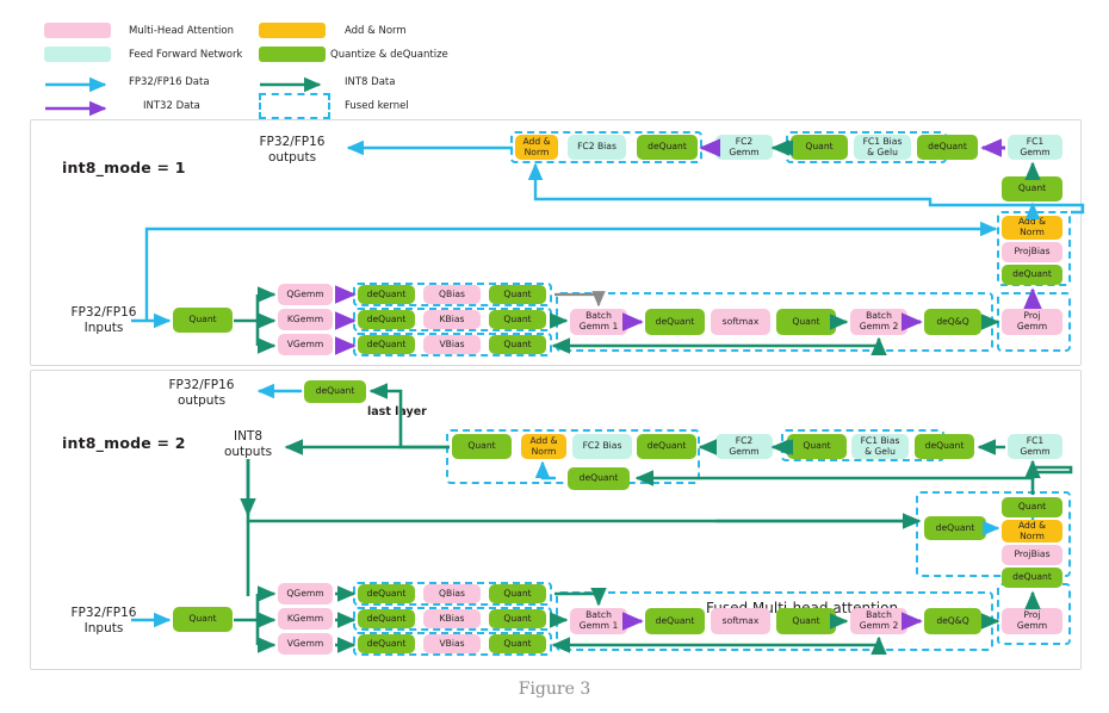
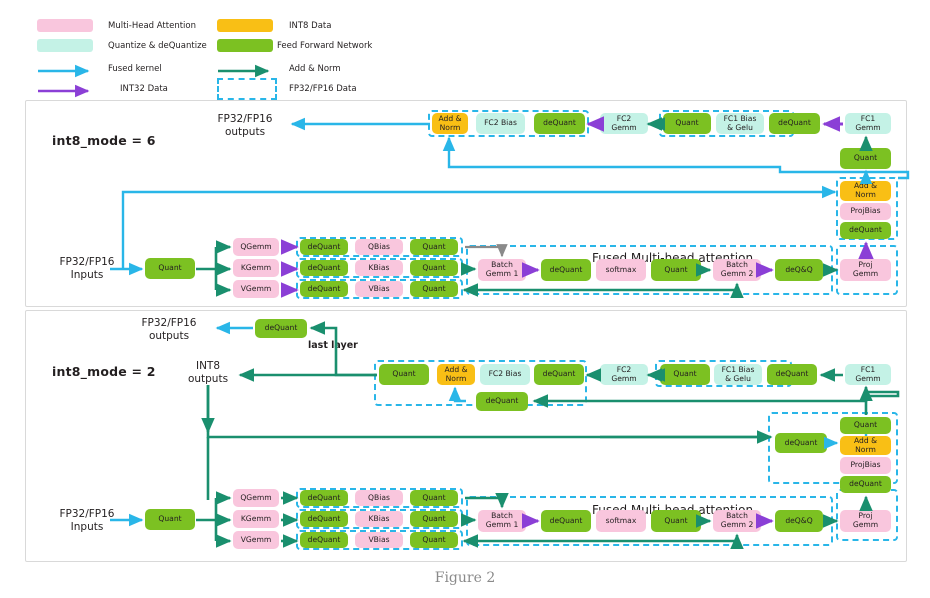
  Multi-Head Attention
- Feed Forward Network
+ Quantize & deQuantize
- FP32/FP16 Data
+ Fused kernel
  INT32 Data
- Add & Norm
+ INT8 Data
- Quantize & deQuantize
+ Feed Forward Network
- INT8 Data
+ Add & Norm
- Fused kernel
+ FP32/FP16 Data
- int8_mode = 1
+ int8_mode = 6
  FP32/FP16
  outputs
  FP32/FP16
  Inputs
+ Fused Multi-head attention
  Add &
  Norm
  FC2 Bias
  deQuant
  FC2
  Gemm
  Quant
  FC1 Bias
  & Gelu
  deQuant
  FC1
  Gemm
  Quant
  Add &
  Norm
  ProjBias
  deQuant
  Proj
  Gemm
  Quant
  QGemm
  KGemm
  VGemm
  deQuant
  deQuant
  deQuant
  QBias
  KBias
  VBias
  Quant
  Quant
  Quant
  Batch
  Gemm 1
  deQuant
  softmax
  Quant
  Batch
  Gemm 2
  deQ&Q
  int8_mode = 2
  FP32/FP16
  outputs
  INT8
  outputs
  FP32/FP16
  Inputs
  last layer
  deQuant
  Quant
  Add &
  Norm
  FC2 Bias
  deQuant
  FC2
  Gemm
  Quant
  FC1 Bias
  & Gelu
  deQuant
  FC1
  Gemm
  deQuant
  Quant
  Add &
  Norm
  ProjBias
  deQuant
  deQuant
  Proj
  Gemm
  Quant
  QGemm
  KGemm
  VGemm
  deQuant
  deQuant
  deQuant
  QBias
  KBias
  VBias
  Quant
  Quant
  Quant
  Batch
  Gemm 1
  deQuant
  softmax
  Quant
  Batch
  Gemm 2
  deQ&Q
- Figure 3
+ Figure 2
